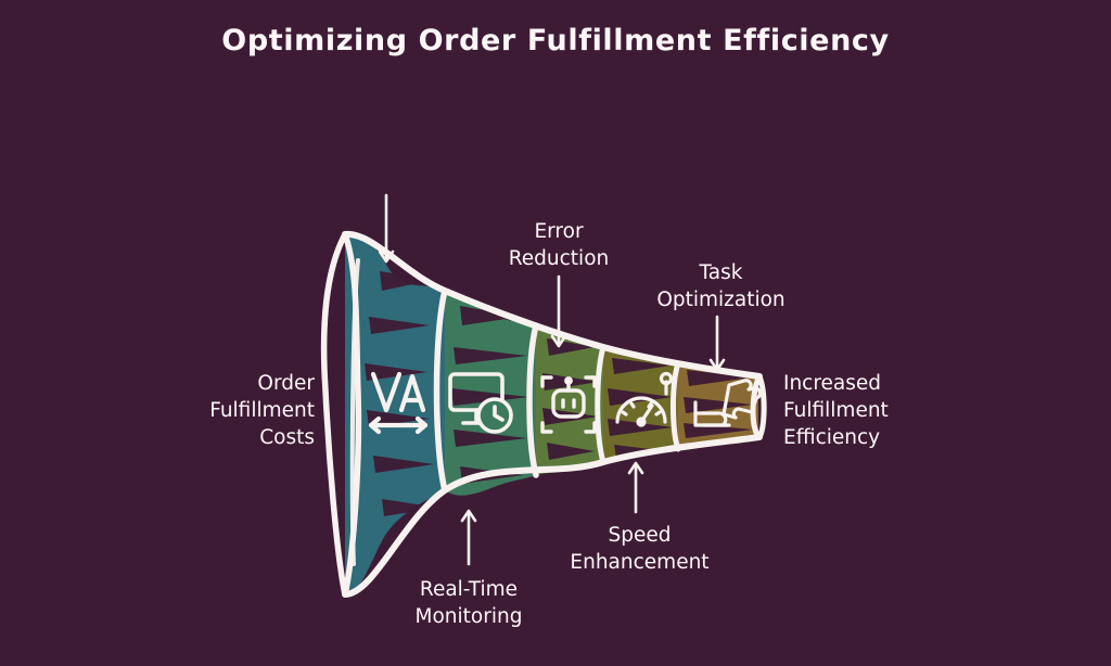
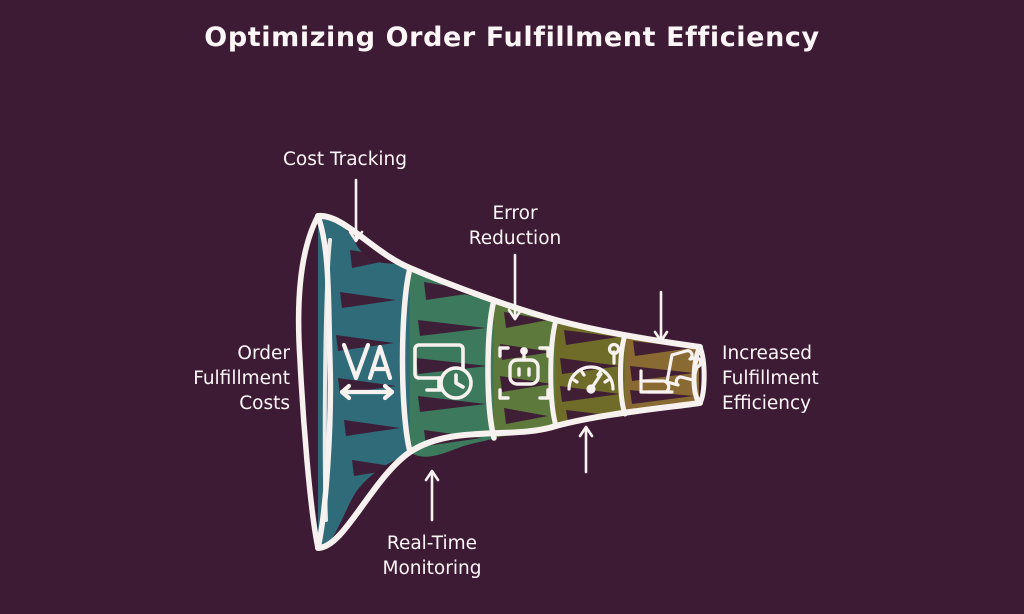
  Optimizing Order Fulfillment Efficiency
  Order
  Fulfillment
  Costs
  Increased
  Fulfillment
  Efficiency
+ Cost Tracking
  Real-Time
  Monitoring
  Error
  Reduction
- Speed
- Enhancement
- Task
- Optimization
